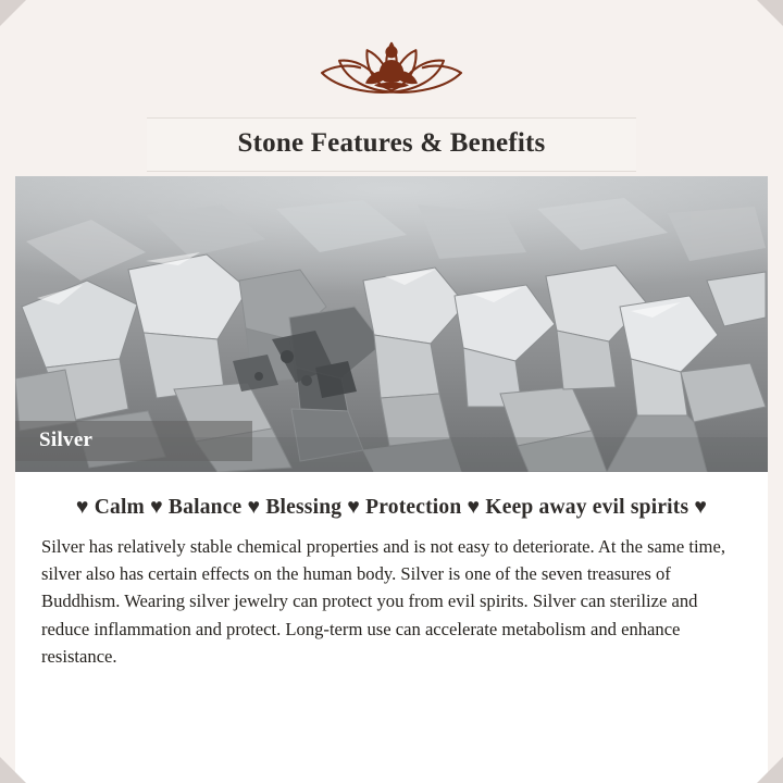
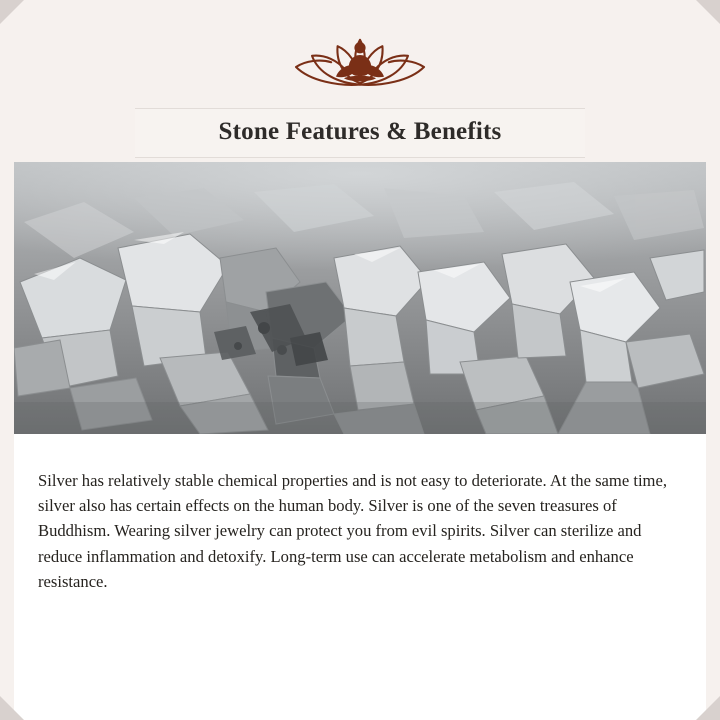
  Stone Features & Benefits
- Silver
- ♥ Calm ♥ Balance ♥ Blessing ♥ Protection ♥ Keep away evil spirits ♥
- Silver has relatively stable chemical properties and is not easy to deteriorate. At the same time, silver also has certain effects on the human body. Silver is one of the seven treasures of Buddhism. Wearing silver jewelry can protect you from evil spirits. Silver can sterilize and reduce inflammation and protect. Long-term use can accelerate metabolism and enhance resistance.
+ Silver has relatively stable chemical properties and is not easy to deteriorate. At the same time, silver also has certain effects on the human body. Silver is one of the seven treasures of Buddhism. Wearing silver jewelry can protect you from evil spirits. Silver can sterilize and reduce inflammation and detoxify. Long-term use can accelerate metabolism and enhance resistance.
